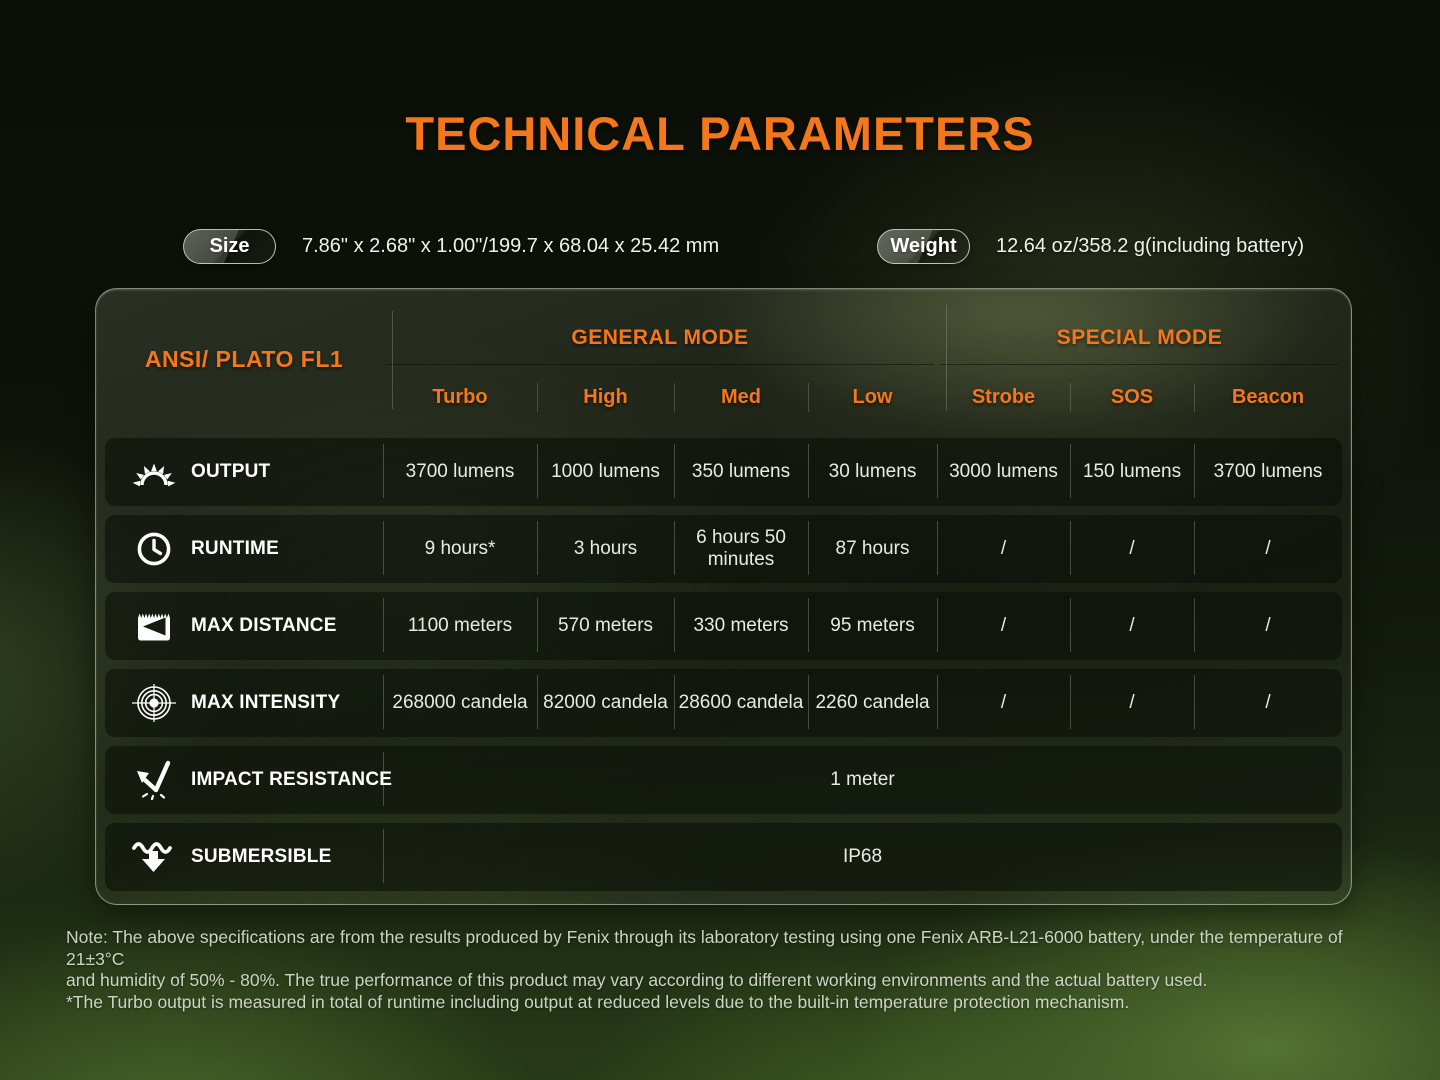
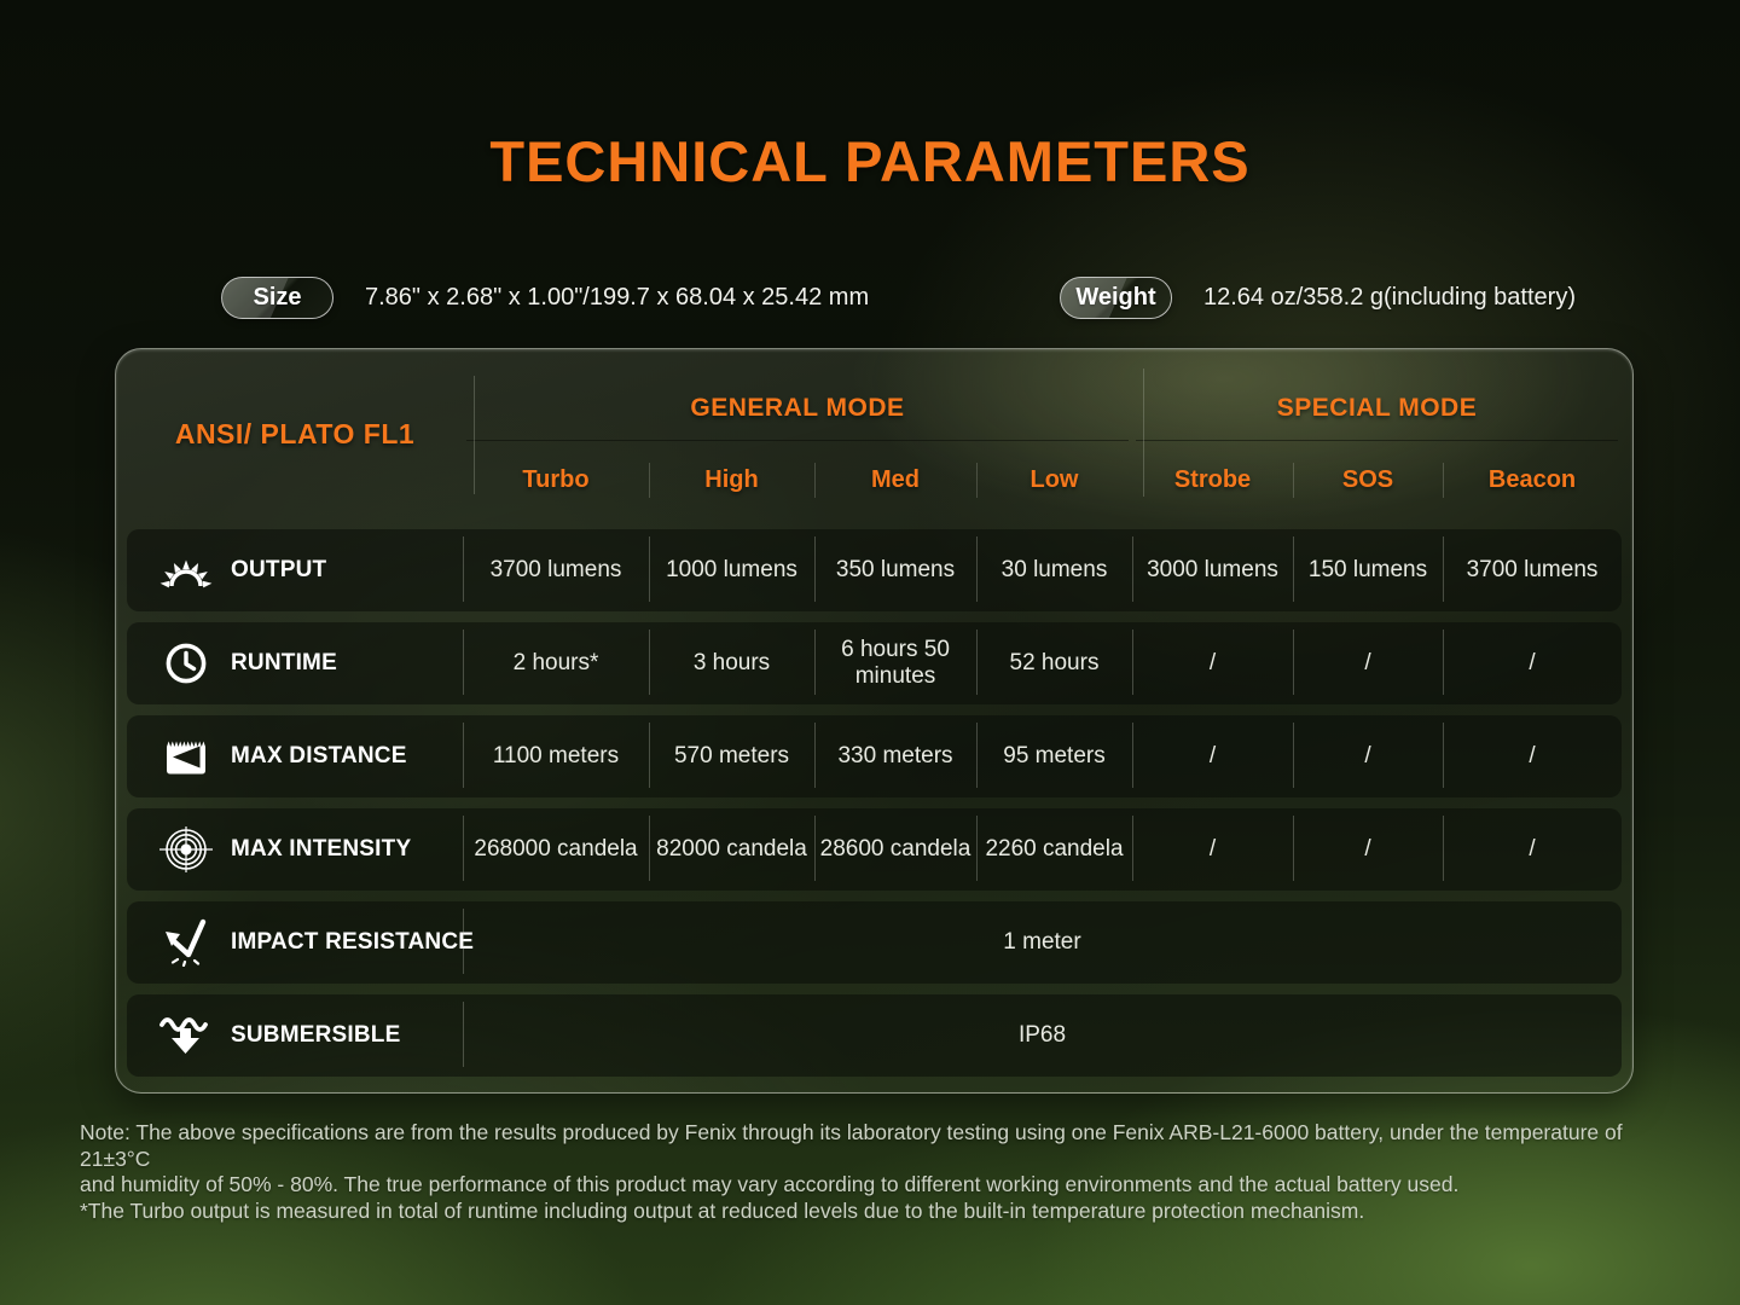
  TECHNICAL PARAMETERS
  Size
  7.86" x 2.68" x 1.00"/199.7 x 68.04 x 25.42 mm
  Weight
  12.64 oz/358.2 g(including battery)
  ANSI/ PLATO FL1
  GENERAL MODE
  SPECIAL MODE
  Turbo
  High
  Med
  Low
  Strobe
  SOS
  Beacon
  OUTPUT
  3700 lumens
  1000 lumens
  350 lumens
  30 lumens
  3000 lumens
  150 lumens
  3700 lumens
  RUNTIME
- 9 hours*
+ 2 hours*
  3 hours
  6 hours 50 minutes
- 87 hours
+ 52 hours
  /
  /
  /
  MAX DISTANCE
  1100 meters
  570 meters
  330 meters
  95 meters
  /
  /
  /
  MAX INTENSITY
  268000 candela
  82000 candela
  28600 candela
  2260 candela
  /
  /
  /
  IMPACT RESISTANCE
  1 meter
  SUBMERSIBLE
  IP68
  Note: The above specifications are from the results produced by Fenix through its laboratory testing using one Fenix ARB-L21-6000 battery, under the temperature of 21±3°C
  and humidity of 50% - 80%. The true performance of this product may vary according to different working environments and the actual battery used.
  *The Turbo output is measured in total of runtime including output at reduced levels due to the built-in temperature protection mechanism.
